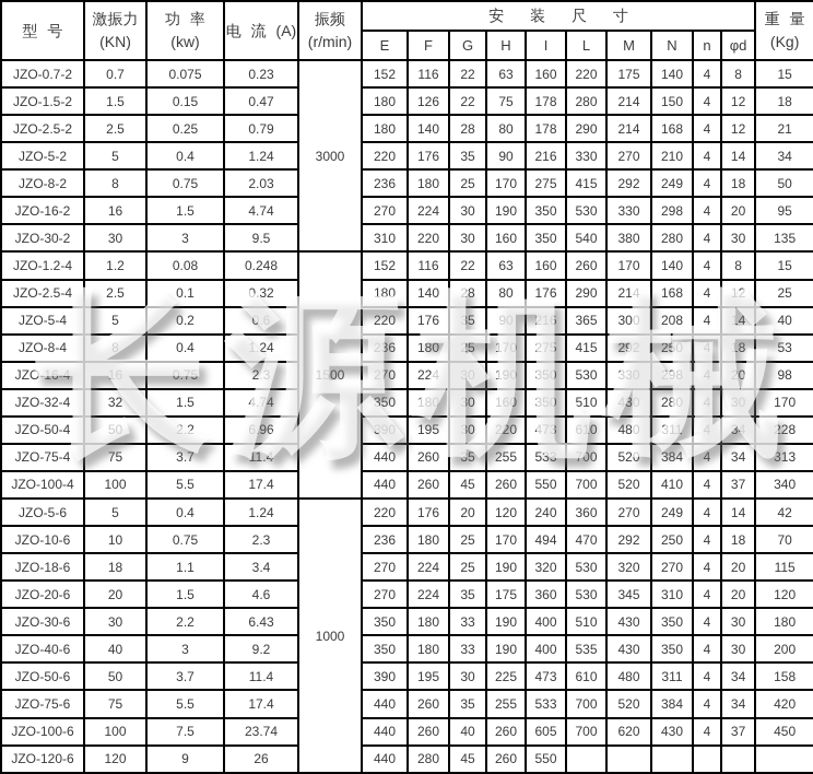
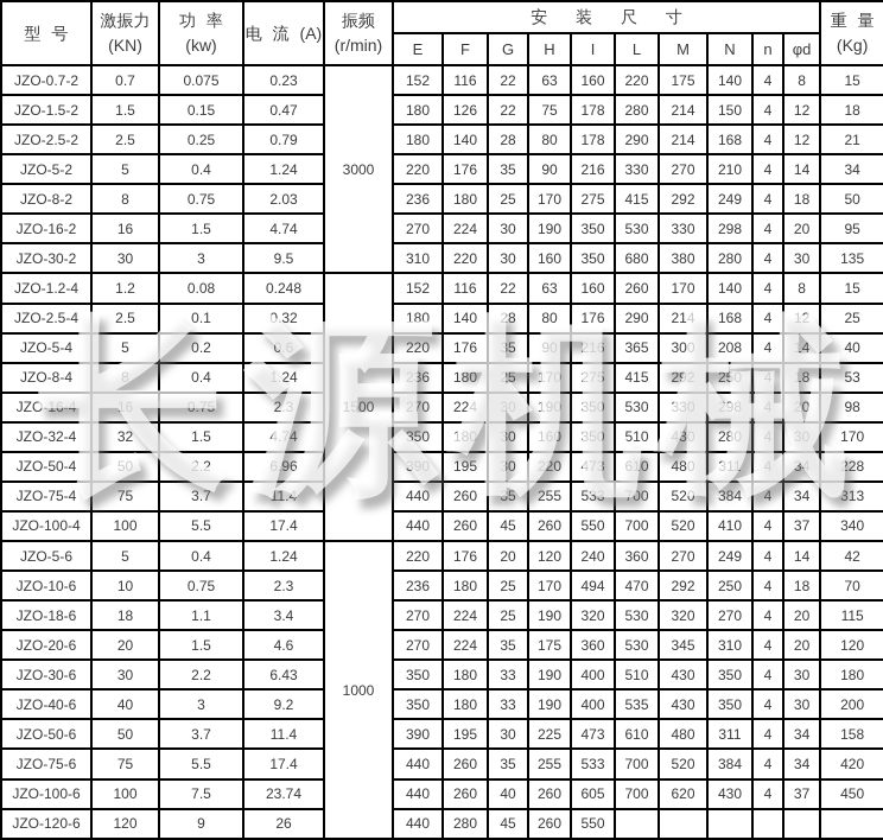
  型 号	激振力 (KN)	功 率 (kw)	电 流 (A)	振频 (r/min)	安 装 尺 寸	重 量 (Kg)
  E	F	G	H	I	L	M	N	n	φd
  JZO-0.7-2	0.7	0.075	0.23	3000	152	116	22	63	160	220	175	140	4	8	15
  JZO-1.5-2	1.5	0.15	0.47	180	126	22	75	178	280	214	150	4	12	18
  JZO-2.5-2	2.5	0.25	0.79	180	140	28	80	178	290	214	168	4	12	21
  JZO-5-2	5	0.4	1.24	220	176	35	90	216	330	270	210	4	14	34
  JZO-8-2	8	0.75	2.03	236	180	25	170	275	415	292	249	4	18	50
  JZO-16-2	16	1.5	4.74	270	224	30	190	350	530	330	298	4	20	95
- JZO-30-2	30	3	9.5	310	220	30	160	350	540	380	280	4	30	135
+ JZO-30-2	30	3	9.5	310	220	30	160	350	680	380	280	4	30	135
  JZO-1.2-4	1.2	0.08	0.248	1500	152	116	22	63	160	260	170	140	4	8	15
  JZO-2.5-4	2.5	0.1	0.32	180	140	28	80	176	290	214	168	4	12	25
  JZO-5-4	5	0.2	0.6	220	176	35	90	216	365	300	208	4	14	40
  JZO-8-4	8	0.4	1.24	236	180	25	170	275	415	292	250	4	18	53
  JZO-16-4	16	0.75	2.3	270	224	30	190	350	530	330	298	4	20	98
  JZO-32-4	32	1.5	4.74	350	180	30	160	350	510	430	280	4	30	170
  JZO-50-4	50	2.2	6.96	390	195	30	220	473	610	480	311	4	34	228
  JZO-75-4	75	3.7	11.4	440	260	35	255	533	700	520	384	4	34	313
  JZO-100-4	100	5.5	17.4	440	260	45	260	550	700	520	410	4	37	340
  JZO-5-6	5	0.4	1.24	1000	220	176	20	120	240	360	270	249	4	14	42
  JZO-10-6	10	0.75	2.3	236	180	25	170	494	470	292	250	4	18	70
  JZO-18-6	18	1.1	3.4	270	224	25	190	320	530	320	270	4	20	115
  JZO-20-6	20	1.5	4.6	270	224	35	175	360	530	345	310	4	20	120
  JZO-30-6	30	2.2	6.43	350	180	33	190	400	510	430	350	4	30	180
  JZO-40-6	40	3	9.2	350	180	33	190	400	535	430	350	4	30	200
  JZO-50-6	50	3.7	11.4	390	195	30	225	473	610	480	311	4	34	158
  JZO-75-6	75	5.5	17.4	440	260	35	255	533	700	520	384	4	34	420
  JZO-100-6	100	7.5	23.74	440	260	40	260	605	700	620	430	4	37	450
  JZO-120-6	120	9	26	440	280	45	260	550
  长源机械
